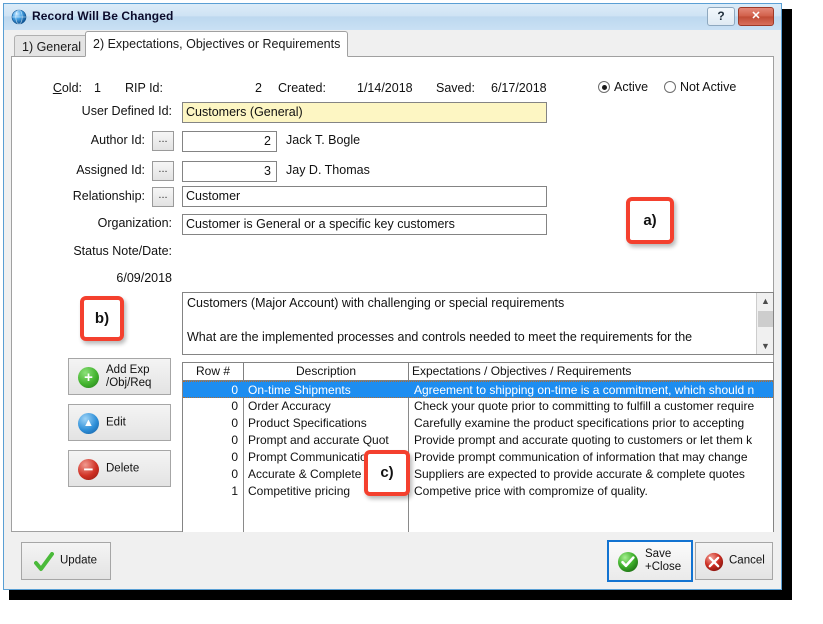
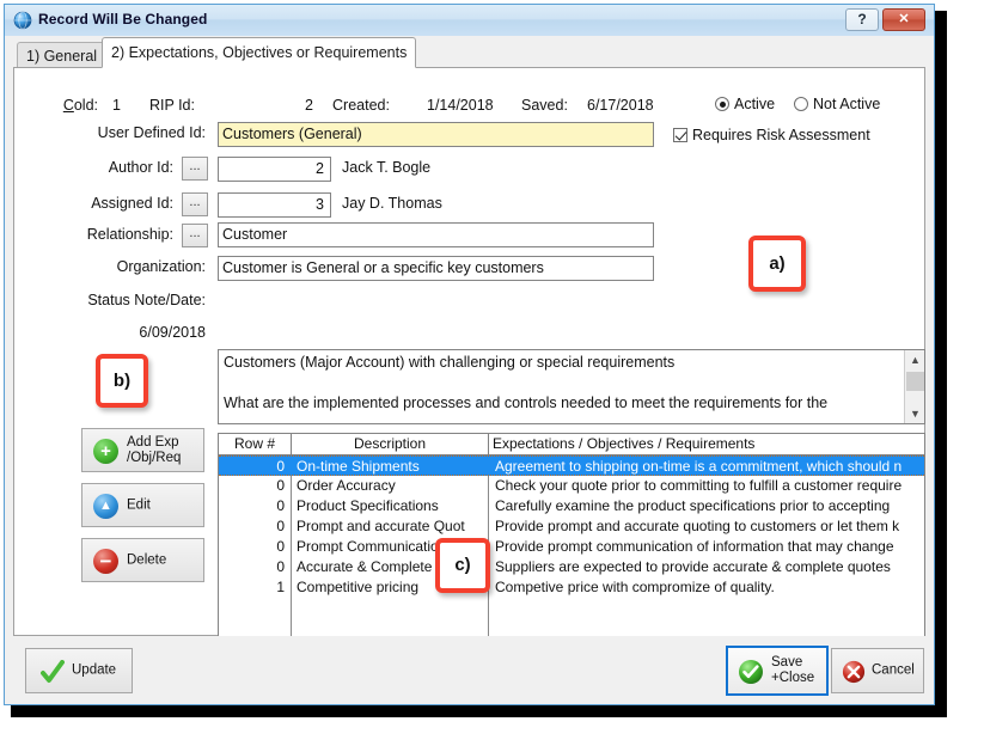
  Record Will Be Changed
  ?
  ✕
  1) General
  2) Expectations, Objectives or Requirements
  Cold:
  1
  RIP Id:
  2
  Created:
  1/14/2018
  Saved:
  6/17/2018
  Active
  Not Active
+ Requires Risk Assessment
  User Defined Id:
  Customers (General)
  Author Id:
  ...
  2
  Jack T. Bogle
  Assigned Id:
  ...
  3
  Jay D. Thomas
  Relationship:
  ...
  Customer
  Organization:
  Customer is General or a specific key customers
  Status Note/Date:
  6/09/2018
  Customers (Major Account) with challenging or special requirements
  What are the implemented processes and controls needed to meet the requirements for the
  ▲
  ▼
  +
  Add Exp
  /Obj/Req
  ▲
  Edit
  −
  Delete
  Row #
  Description
  Expectations / Objectives / Requirements
  0
  On-time Shipments
  Agreement to shipping on-time is a commitment, which should n
  0
  Order Accuracy
  Check your quote prior to committing to fulfill a customer require
  0
  Product Specifications
  Carefully examine the product specifications prior to accepting
  0
  Prompt and accurate Quot
  Provide prompt and accurate quoting to customers or let them k
  0
  Prompt Communicati
  Provide prompt communication of information that may change
  0
  Accurate & Complete
  Suppliers are expected to provide accurate & complete quotes
  1
  Competitive pricing
  Competive price with compromize of quality.
  Update
  Save
  +Close
  Cancel
  a)
  b)
  c)
